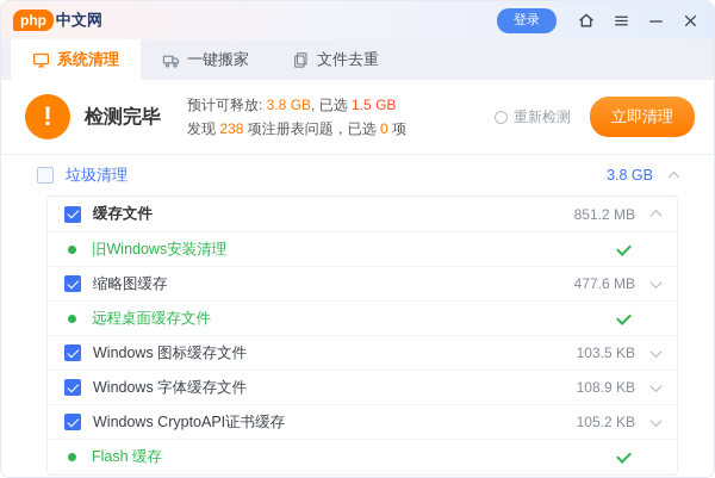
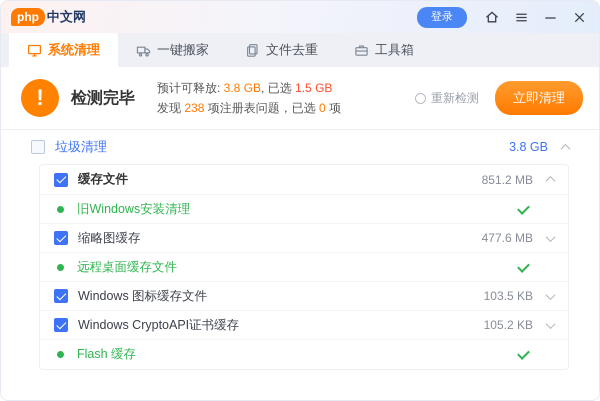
  php
  中文网
  登录
  系统清理
  一键搬家
  文件去重
+ 工具箱
  !
  检测完毕
  预计可释放: 3.8 GB, 已选 1.5 GB
  发现 238 项注册表问题，已选 0 项
  重新检测
  立即清理
  垃圾清理
  3.8 GB
  缓存文件
  851.2 MB
  旧Windows安装清理
  缩略图缓存
  477.6 MB
  远程桌面缓存文件
  Windows 图标缓存文件
  103.5 KB
- Windows 字体缓存文件
- 108.9 KB
  Windows CryptoAPI证书缓存
  105.2 KB
  Flash 缓存
